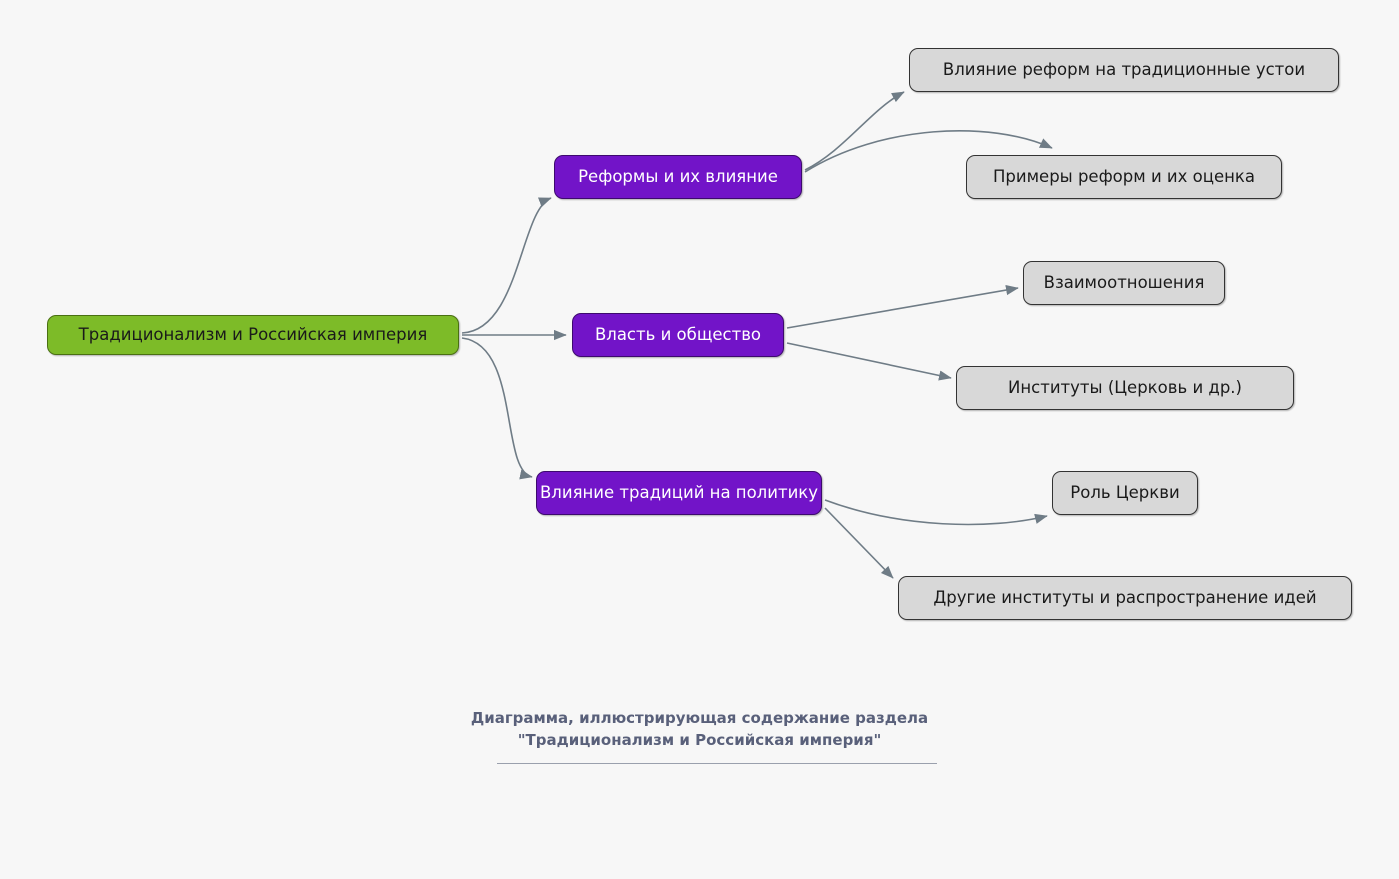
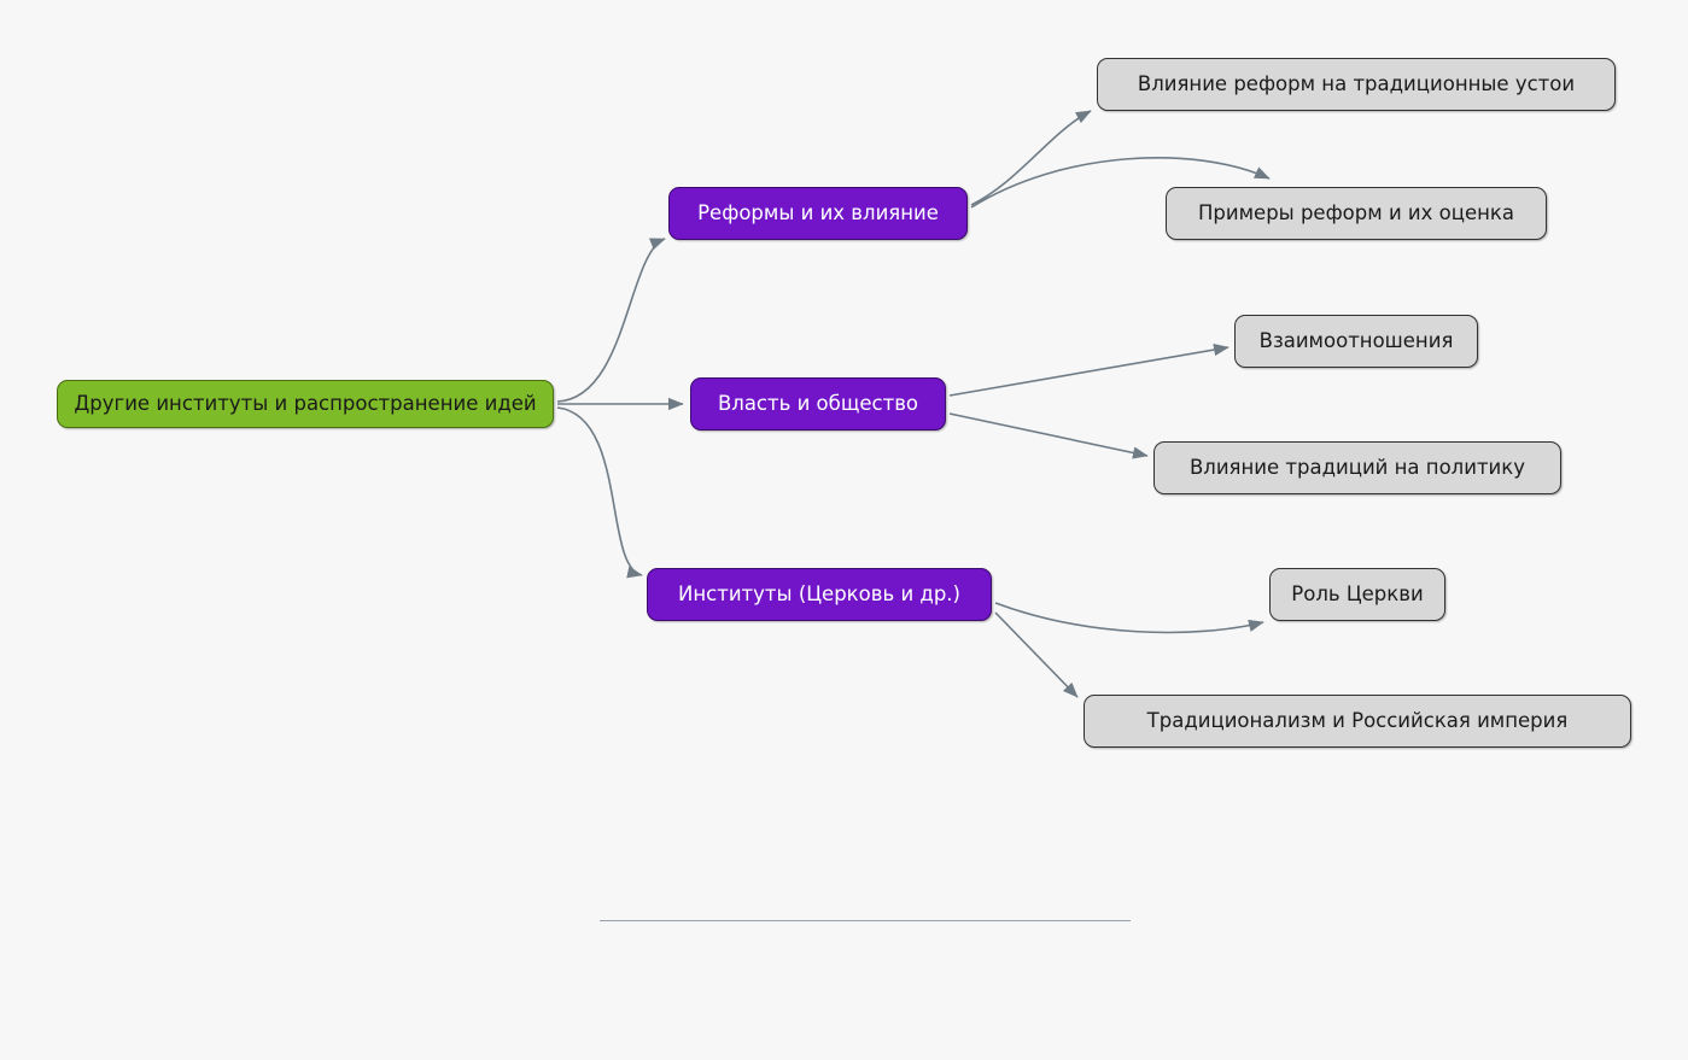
- Традиционализм и Российская империя
+ Другие институты и распространение идей
  Реформы и их влияние
  Власть и общество
- Влияние традиций на политику
+ Институты (Церковь и др.)
  Влияние реформ на традиционные устои
  Примеры реформ и их оценка
  Взаимоотношения
- Институты (Церковь и др.)
+ Влияние традиций на политику
  Роль Церкви
- Другие институты и распространение идей
+ Традиционализм и Российская империя
- Диаграмма, иллюстрирующая содержание раздела
- "Традиционализм и Российская империя"
